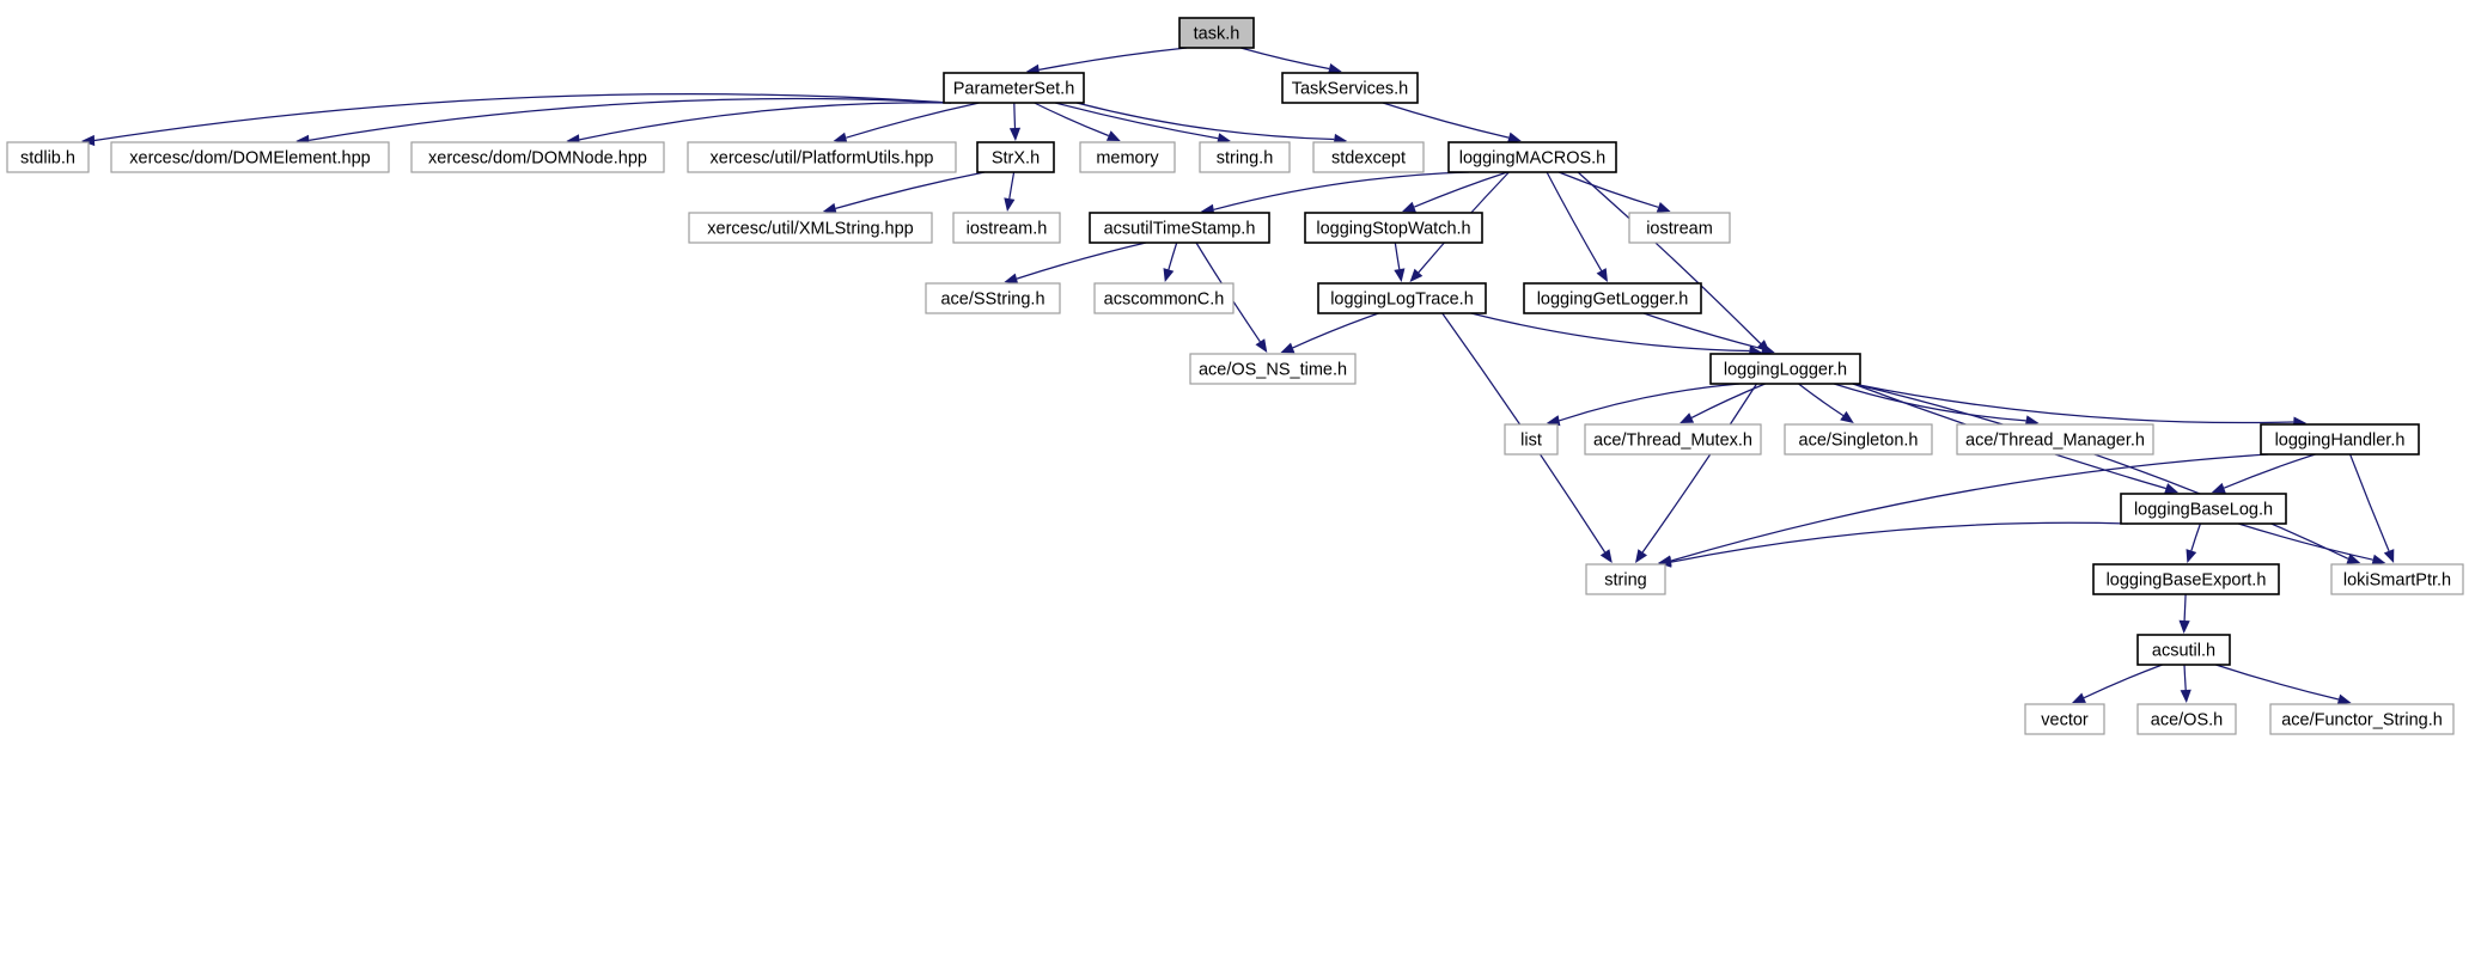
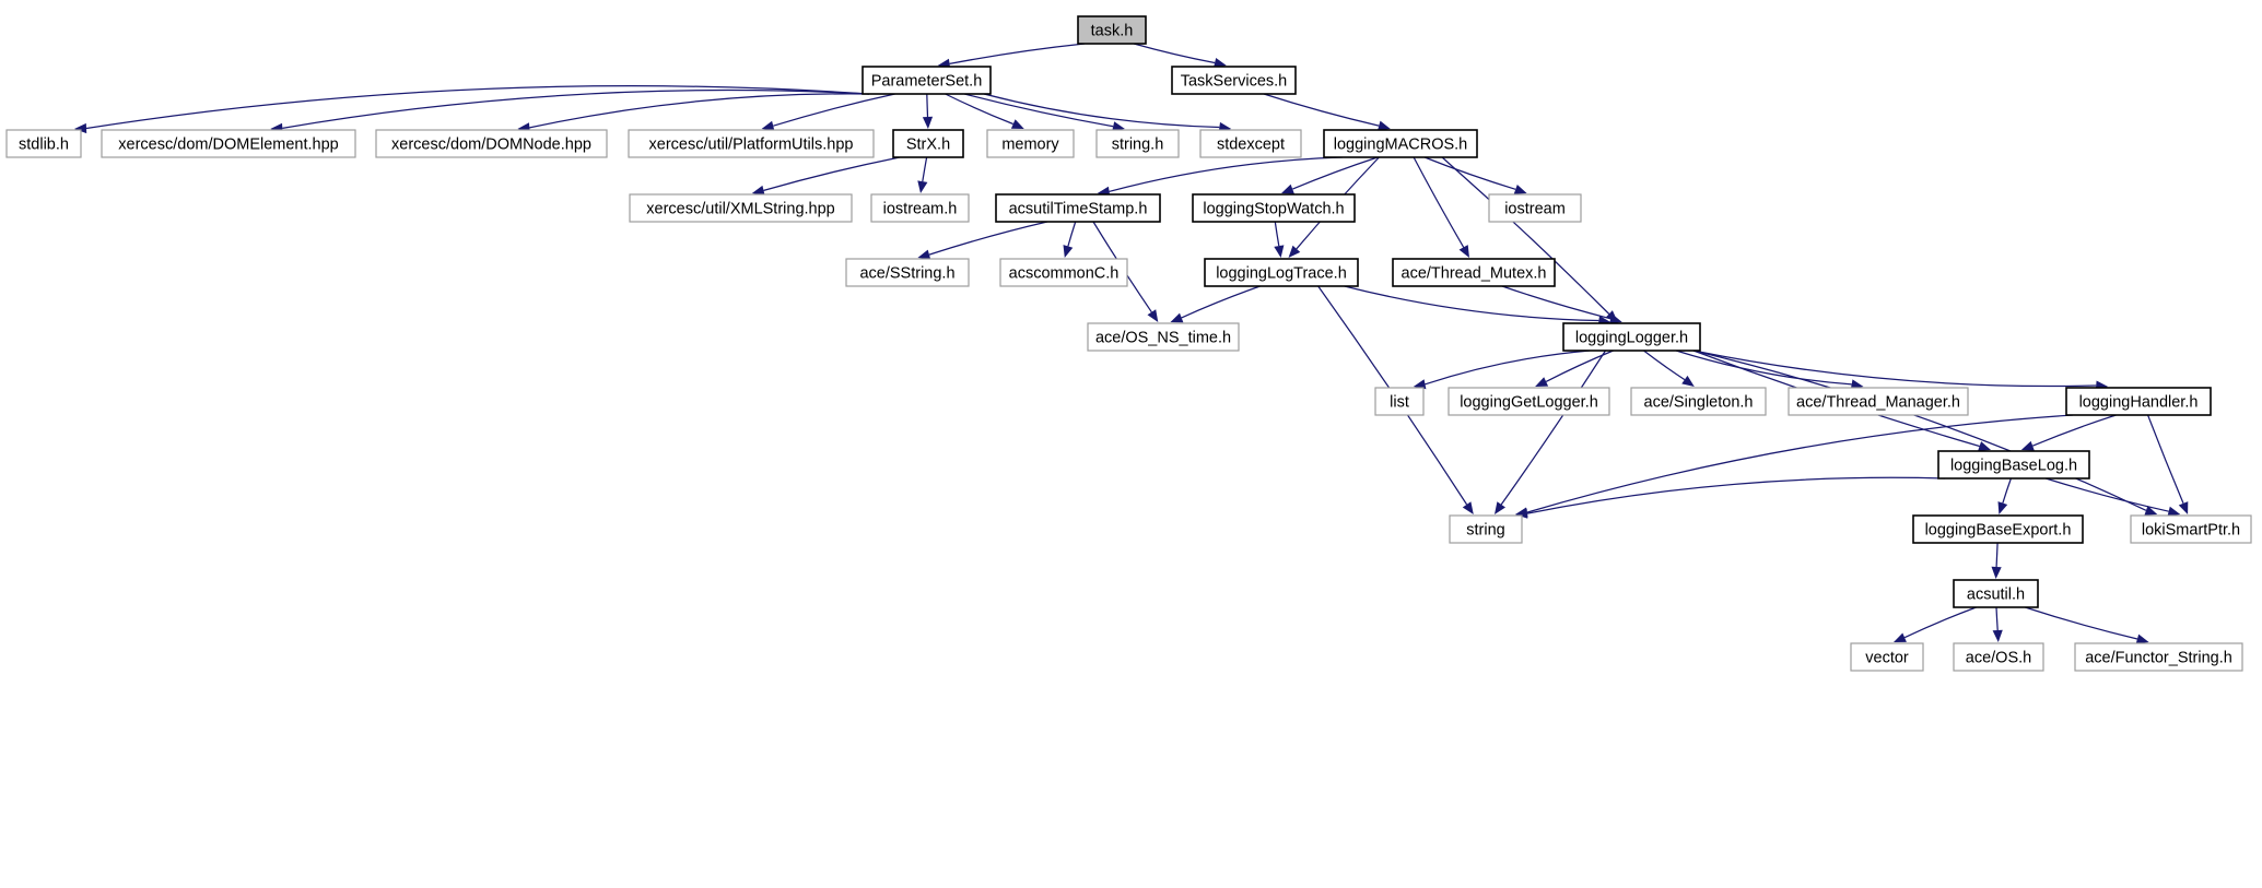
  task.h
  ParameterSet.h
  TaskServices.h
  stdlib.h
  xercesc/dom/DOMElement.hpp
  xercesc/dom/DOMNode.hpp
  xercesc/util/PlatformUtils.hpp
  StrX.h
  memory
  string.h
  stdexcept
  loggingMACROS.h
  xercesc/util/XMLString.hpp
  iostream.h
  acsutilTimeStamp.h
  loggingStopWatch.h
  iostream
  ace/SString.h
  acscommonC.h
  loggingLogTrace.h
- loggingGetLogger.h
+ ace/Thread_Mutex.h
  ace/OS_NS_time.h
  loggingLogger.h
  list
- ace/Thread_Mutex.h
+ loggingGetLogger.h
  ace/Singleton.h
  ace/Thread_Manager.h
  loggingHandler.h
  loggingBaseLog.h
  string
  loggingBaseExport.h
  lokiSmartPtr.h
  acsutil.h
  vector
  ace/OS.h
  ace/Functor_String.h
